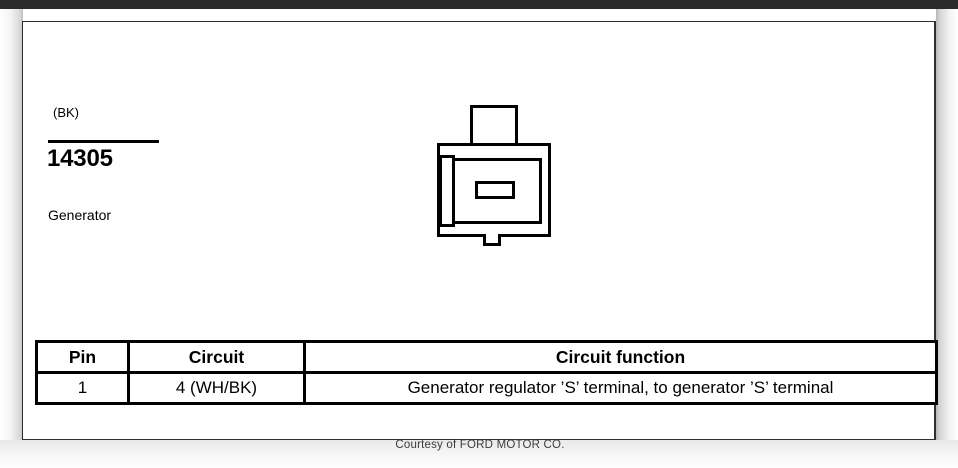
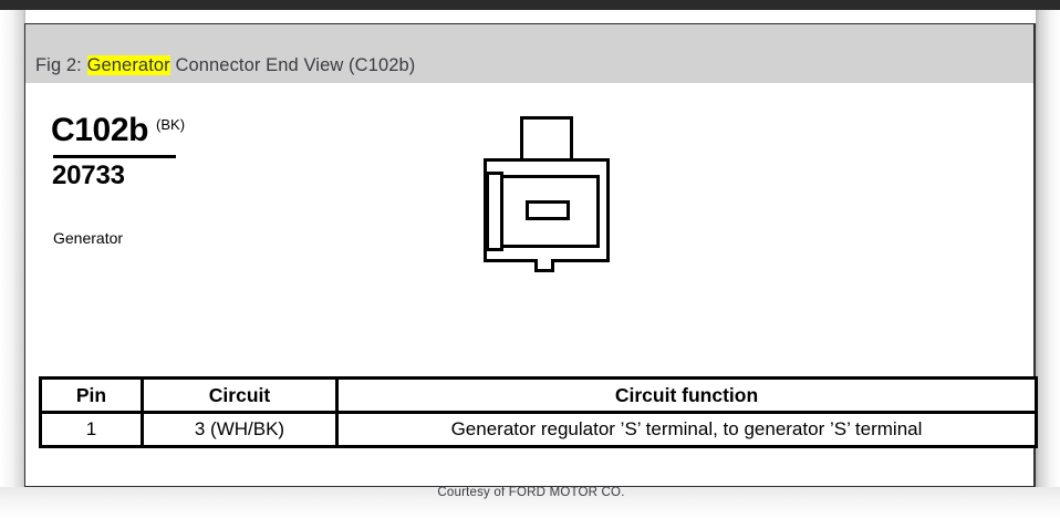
+ Fig 2: Generator Connector End View (C102b)
+ C102b
  (BK)
- 14305
+ 20733
  Generator
  Pin	Circuit	Circuit function
- 1	4 (WH/BK)	Generator regulator ’S’ terminal, to generator ’S’ terminal
+ 1	3 (WH/BK)	Generator regulator ’S’ terminal, to generator ’S’ terminal
  Courtesy of FORD MOTOR CO.
